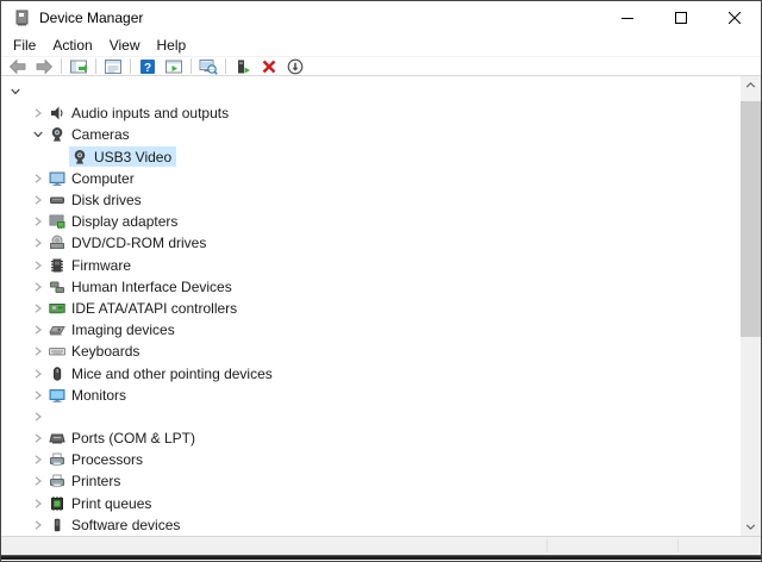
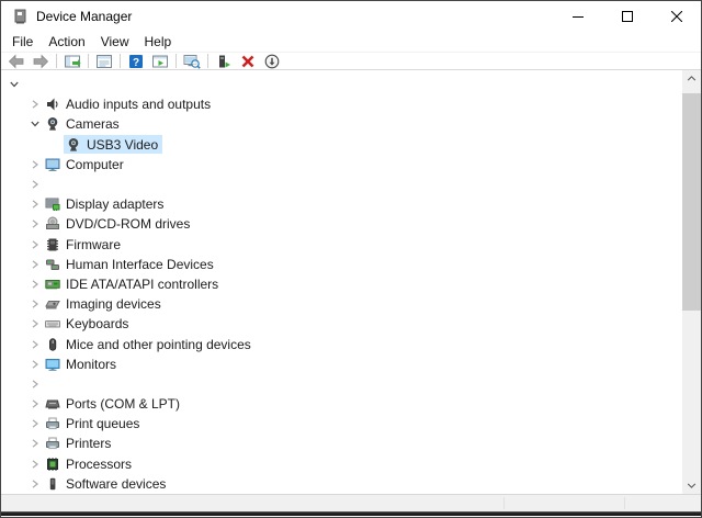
  Device Manager
  File
  Action
  View
  Help
  ?
  Audio inputs and outputs
  Cameras
  USB3 Video
  Computer
- Disk drives
  Display adapters
  DVD/CD-ROM drives
  Firmware
  Human Interface Devices
  IDE ATA/ATAPI controllers
  Imaging devices
  Keyboards
  Mice and other pointing devices
  Monitors
  Ports (COM & LPT)
- Processors
+ Print queues
  Printers
- Print queues
+ Processors
  Software devices
